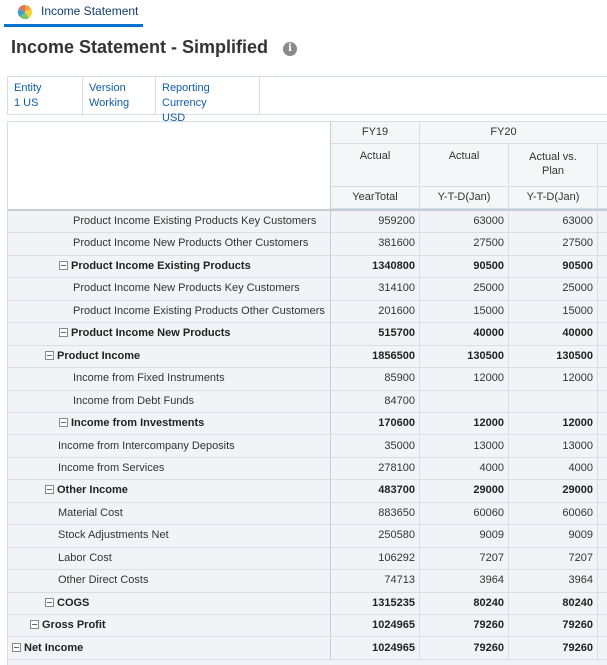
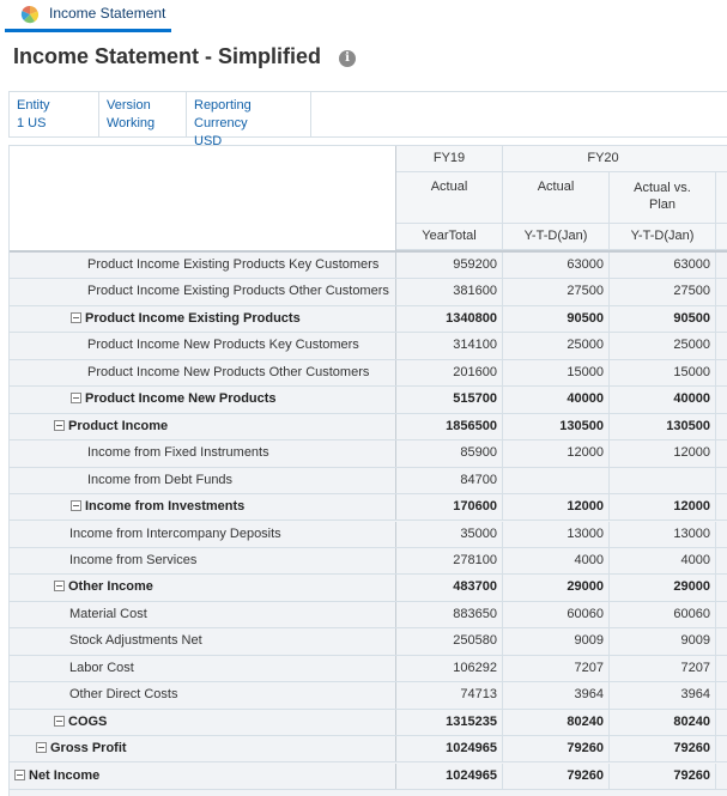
  Income Statement
  Income Statement - Simplified
  i
  Entity
  1 US
  Version
  Working
  Reporting Currency
  USD
  FY19
  FY20
  Actual
  Actual
  Actual vs. Plan
  YearTotal
  Y-T-D(Jan)
  Y-T-D(Jan)
  Product Income Existing Products Key Customers
  959200
  63000
  63000
- Product Income New Products Other Customers
+ Product Income Existing Products Other Customers
  381600
  27500
  27500
  Product Income Existing Products
  1340800
  90500
  90500
  Product Income New Products Key Customers
  314100
  25000
  25000
- Product Income Existing Products Other Customers
+ Product Income New Products Other Customers
  201600
  15000
  15000
  Product Income New Products
  515700
  40000
  40000
  Product Income
  1856500
  130500
  130500
  Income from Fixed Instruments
  85900
  12000
  12000
  Income from Debt Funds
  84700
  Income from Investments
  170600
  12000
  12000
  Income from Intercompany Deposits
  35000
  13000
  13000
  Income from Services
  278100
  4000
  4000
  Other Income
  483700
  29000
  29000
  Material Cost
  883650
  60060
  60060
  Stock Adjustments Net
  250580
  9009
  9009
  Labor Cost
  106292
  7207
  7207
  Other Direct Costs
  74713
  3964
  3964
  COGS
  1315235
  80240
  80240
  Gross Profit
  1024965
  79260
  79260
  Net Income
  1024965
  79260
  79260
